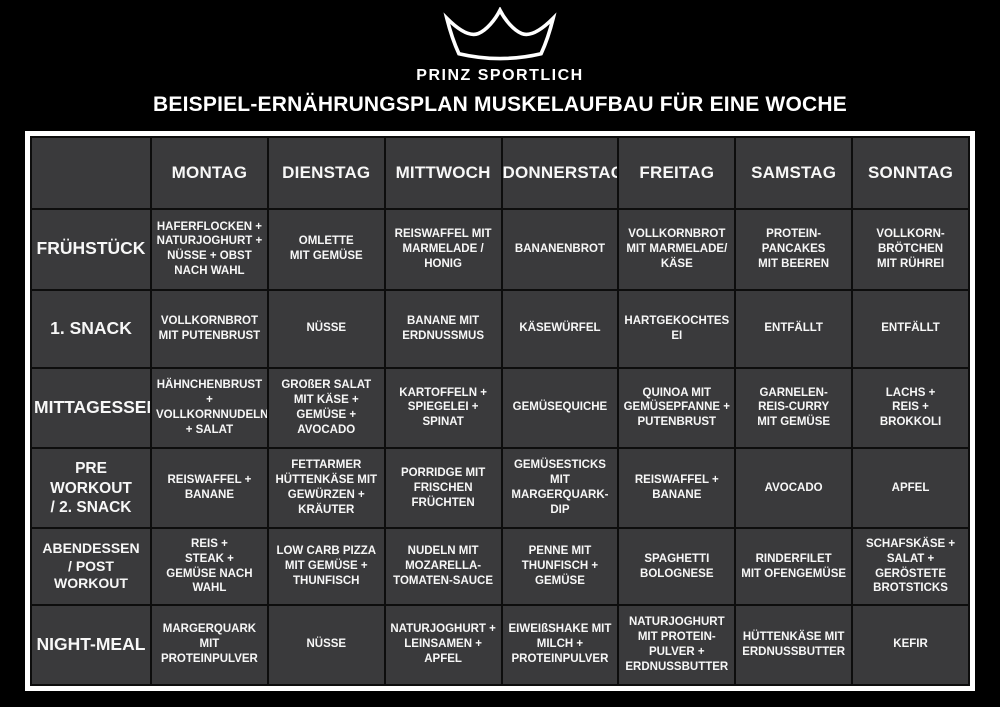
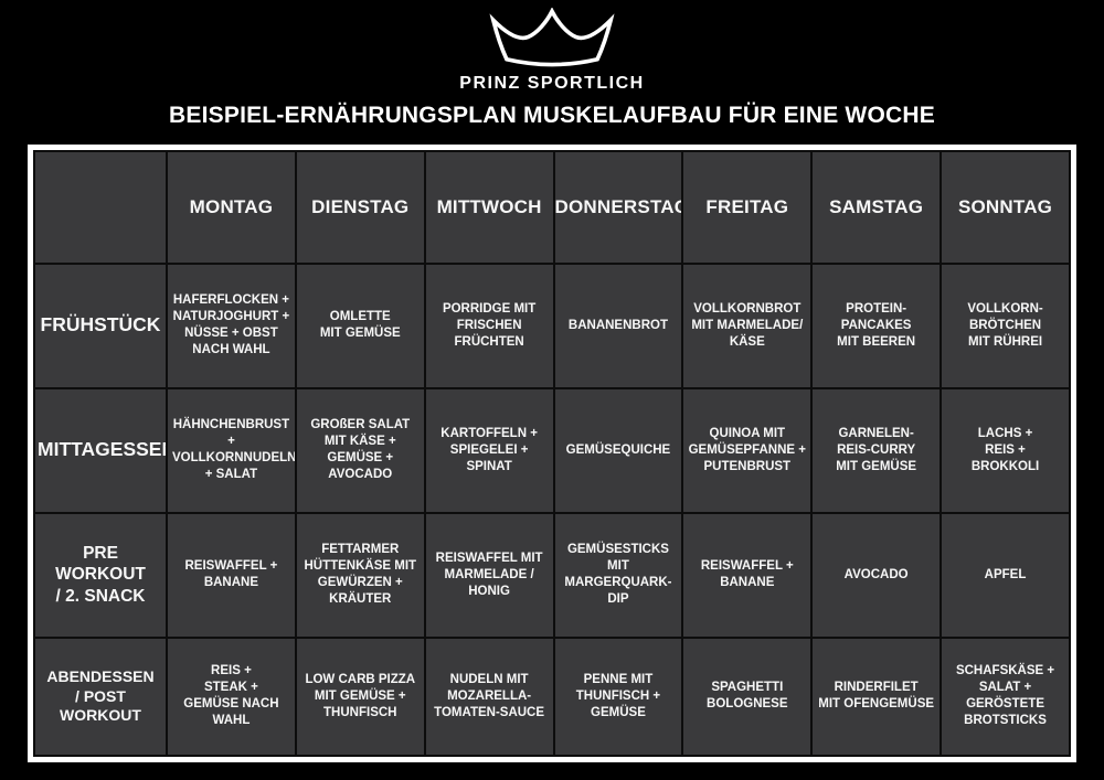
  PRINZ SPORTLICH
  BEISPIEL-ERNÄHRUNGSPLAN MUSKELAUFBAU FÜR EINE WOCHE
  	MONTAG	DIENSTAG	MITTWOCH	DONNERSTA	FREITAG	SAMSTAG	SONNTAG
- FRÜHSTÜCK	HAFERFLOCKEN + NATURJOGHURT + NÜSSE + OBST NACH WAHL	OMLETTE MIT GEMÜSE	REISWAFFEL MIT MARMELADE / HONIG	BANANENBROT	VOLLKORNBROT MIT MARMELADE/ KÄSE	PROTEIN- PANCAKES MIT BEEREN	VOLLKORN- BRÖTCHEN MIT RÜHREI
+ FRÜHSTÜCK	HAFERFLOCKEN + NATURJOGHURT + NÜSSE + OBST NACH WAHL	OMLETTE MIT GEMÜSE	PORRIDGE MIT FRISCHEN FRÜCHTEN	BANANENBROT	VOLLKORNBROT MIT MARMELADE/ KÄSE	PROTEIN- PANCAKES MIT BEEREN	VOLLKORN- BRÖTCHEN MIT RÜHREI
- 1. SNACK	VOLLKORNBROT MIT PUTENBRUST	NÜSSE	BANANE MIT ERDNUSSMUS	KÄSEWÜRFEL	HARTGEKOCHTES EI	ENTFÄLLT	ENTFÄLLT
  MITTAGESSE	HÄHNCHENBRUST + VOLLKORNNUDELN + SALAT	GROßER SALAT MIT KÄSE + GEMÜSE + AVOCADO	KARTOFFELN + SPIEGELEI + SPINAT	GEMÜSEQUICHE	QUINOA MIT GEMÜSEPFANNE + PUTENBRUST	GARNELEN- REIS-CURRY MIT GEMÜSE	LACHS + REIS + BROKKOLI
- PRE WORKOUT / 2. SNACK	REISWAFFEL + BANANE	FETTARMER HÜTTENKÄSE MIT GEWÜRZEN + KRÄUTER	PORRIDGE MIT FRISCHEN FRÜCHTEN	GEMÜSESTICKS MIT MARGERQUARK-DIP	REISWAFFEL + BANANE	AVOCADO	APFEL
+ PRE WORKOUT / 2. SNACK	REISWAFFEL + BANANE	FETTARMER HÜTTENKÄSE MIT GEWÜRZEN + KRÄUTER	REISWAFFEL MIT MARMELADE / HONIG	GEMÜSESTICKS MIT MARGERQUARK-DIP	REISWAFFEL + BANANE	AVOCADO	APFEL
  ABENDESSEN / POST WORKOUT	REIS + STEAK + GEMÜSE NACH WAHL	LOW CARB PIZZA MIT GEMÜSE + THUNFISCH	NUDELN MIT MOZARELLA- TOMATEN-SAUCE	PENNE MIT THUNFISCH + GEMÜSE	SPAGHETTI BOLOGNESE	RINDERFILET MIT OFENGEMÜSE	SCHAFSKÄSE + SALAT + GERÖSTETE BROTSTICKS
- NIGHT-MEAL	MARGERQUARK MIT PROTEINPULVER	NÜSSE	NATURJOGHURT + LEINSAMEN + APFEL	EIWEIßSHAKE MIT MILCH + PROTEINPULVER	NATURJOGHURT MIT PROTEIN- PULVER + ERDNUSSBUTTER	HÜTTENKÄSE MIT ERDNUSSBUTTER	KEFIR
